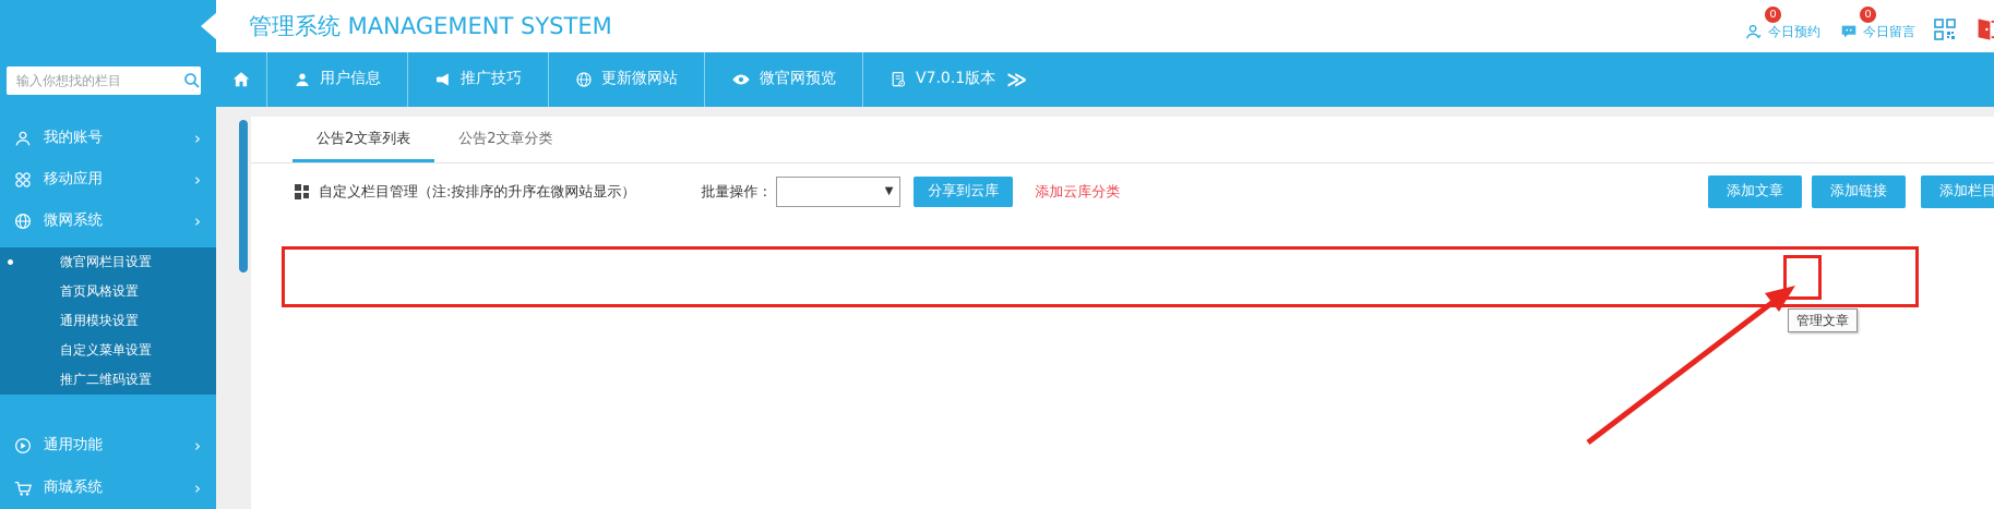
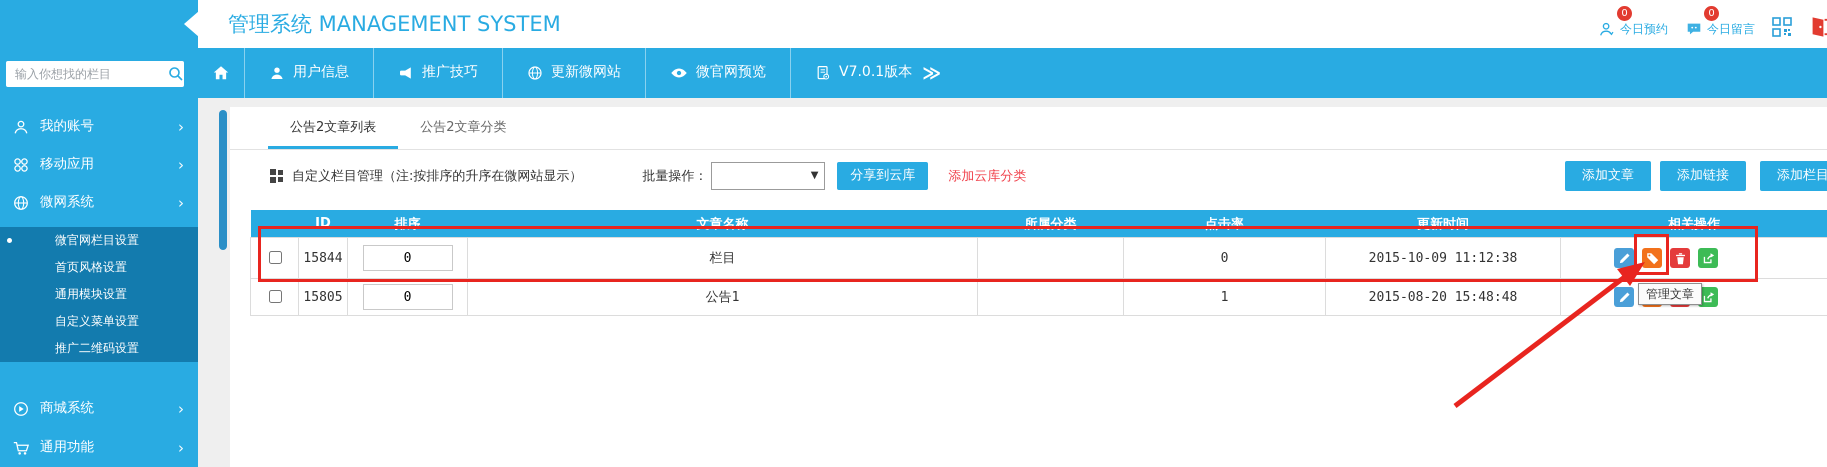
  输入你想找的栏目
  我的账号
  ›
  移动应用
  ›
  微网系统
  ›
  微官网栏目设置
  首页风格设置
  通用模块设置
  自定义菜单设置
  推广二维码设置
- 通用功能
+ 商城系统
  ›
- 商城系统
+ 通用功能
  ›
  管理系统 MANAGEMENT SYSTEM
  0
  今日预约
  0
  今日留言
  用户信息
  推广技巧
  更新微网站
  微官网预览
  V7.0.1版本
  ≫
  公告2文章列表
  公告2文章分类
  自定义栏目管理（注:按排序的升序在微网站显示）
  批量操作：
  ▼
  分享到云库
  添加云库分类
  添加文章
  添加链接
  添加栏目
+ 	ID	排序	文章名称	所属分类	点击率	更新时间	相关操作
+ 	15844	0	栏目		0	2015-10-09 11:12:38
+ 	15805	0	公告1		1	2015-08-20 15:48:48
  管理文章
